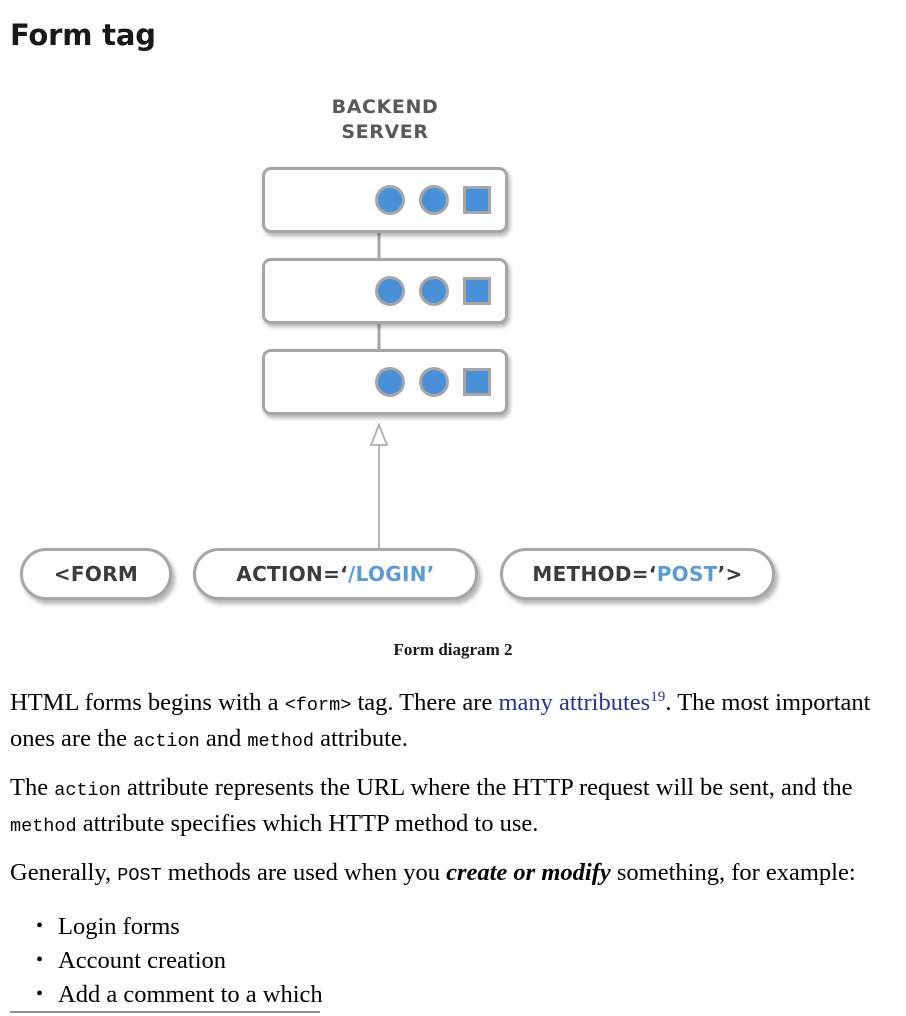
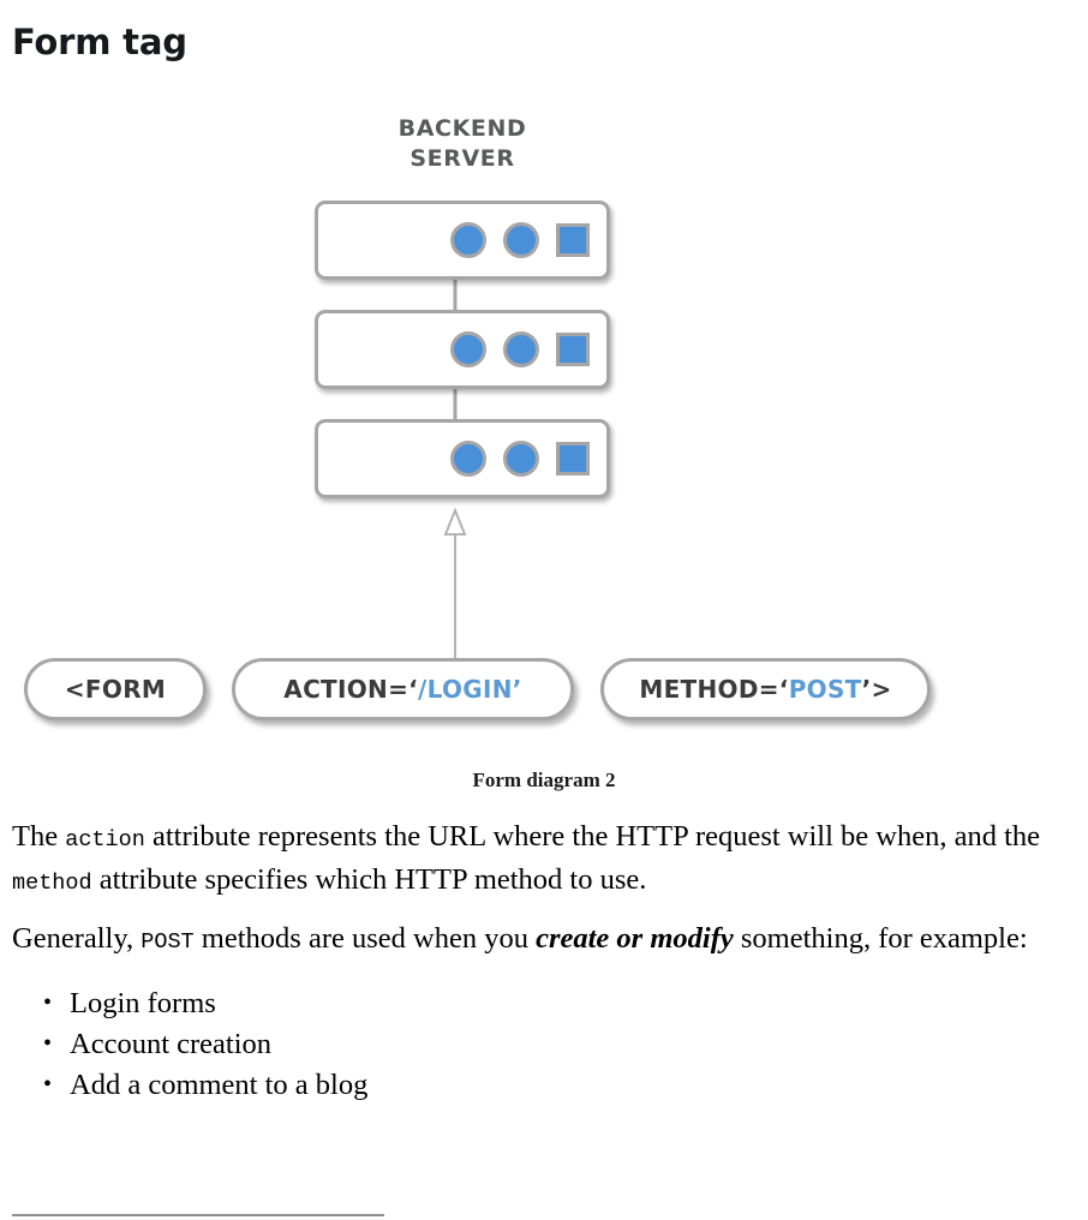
  Form tag
  BACKEND
  SERVER
  <FORM
  ACTION=‘
  /LOGIN’
  METHOD=‘
  POST
  ’>
  Form diagram 2
- HTML forms begins with a <form> tag. There are many attributes19. The most important ones are the action and method attribute.
- The action attribute represents the URL where the HTTP request will be sent, and the method attribute specifies which HTTP method to use.
+ The action attribute represents the URL where the HTTP request will be when, and the method attribute specifies which HTTP method to use.
  Generally, POST methods are used when you create or modify something, for example:
  Login forms
  Account creation
- Add a comment to a which
+ Add a comment to a blog
